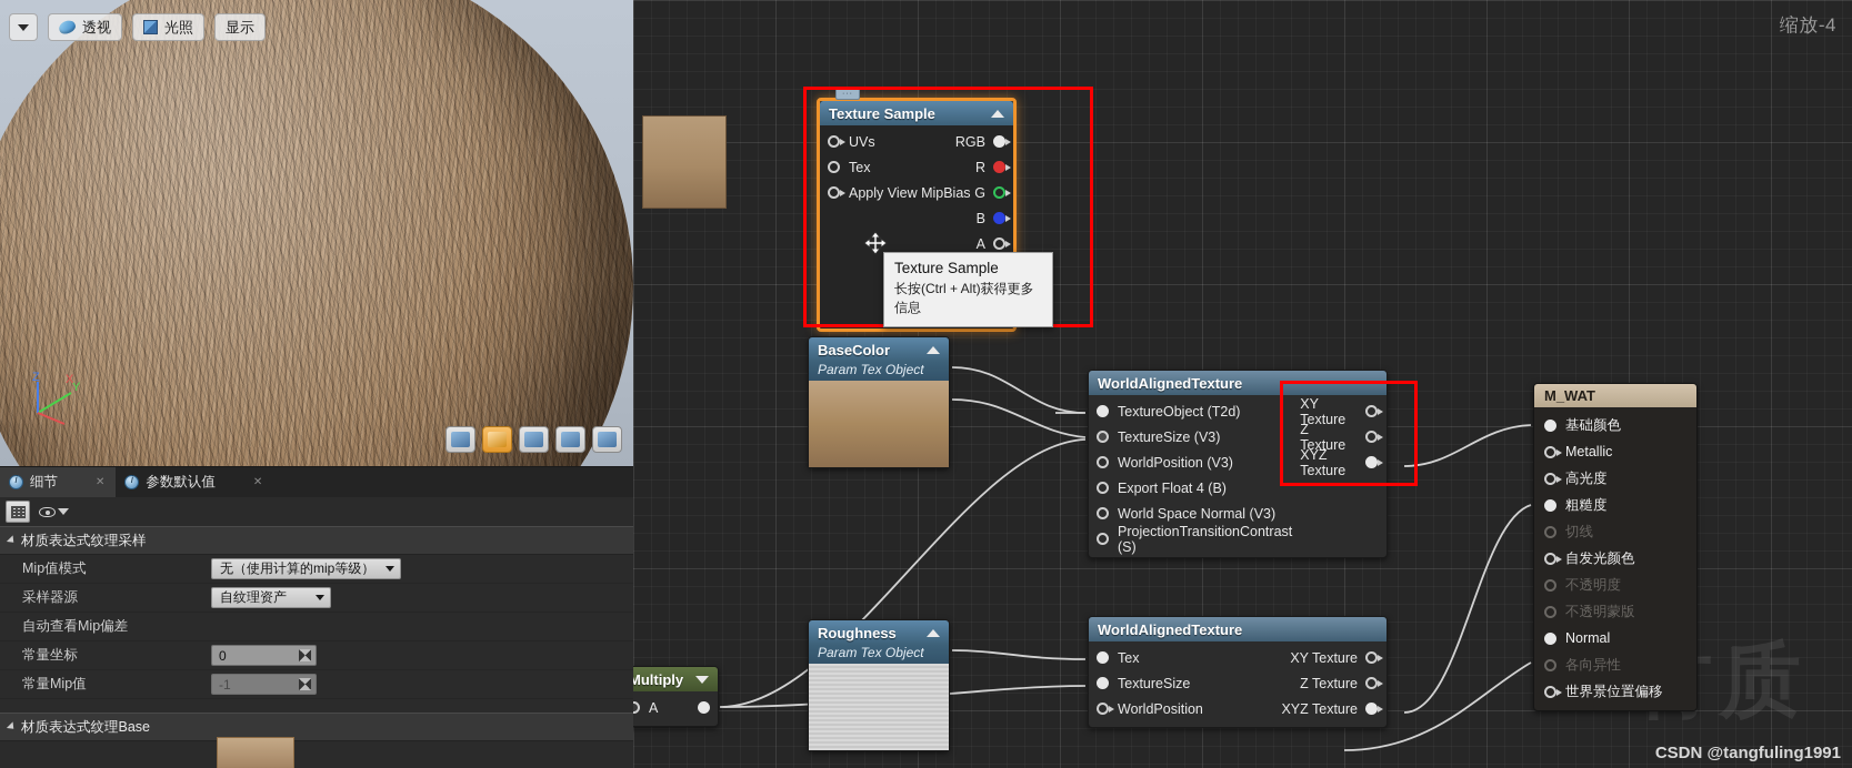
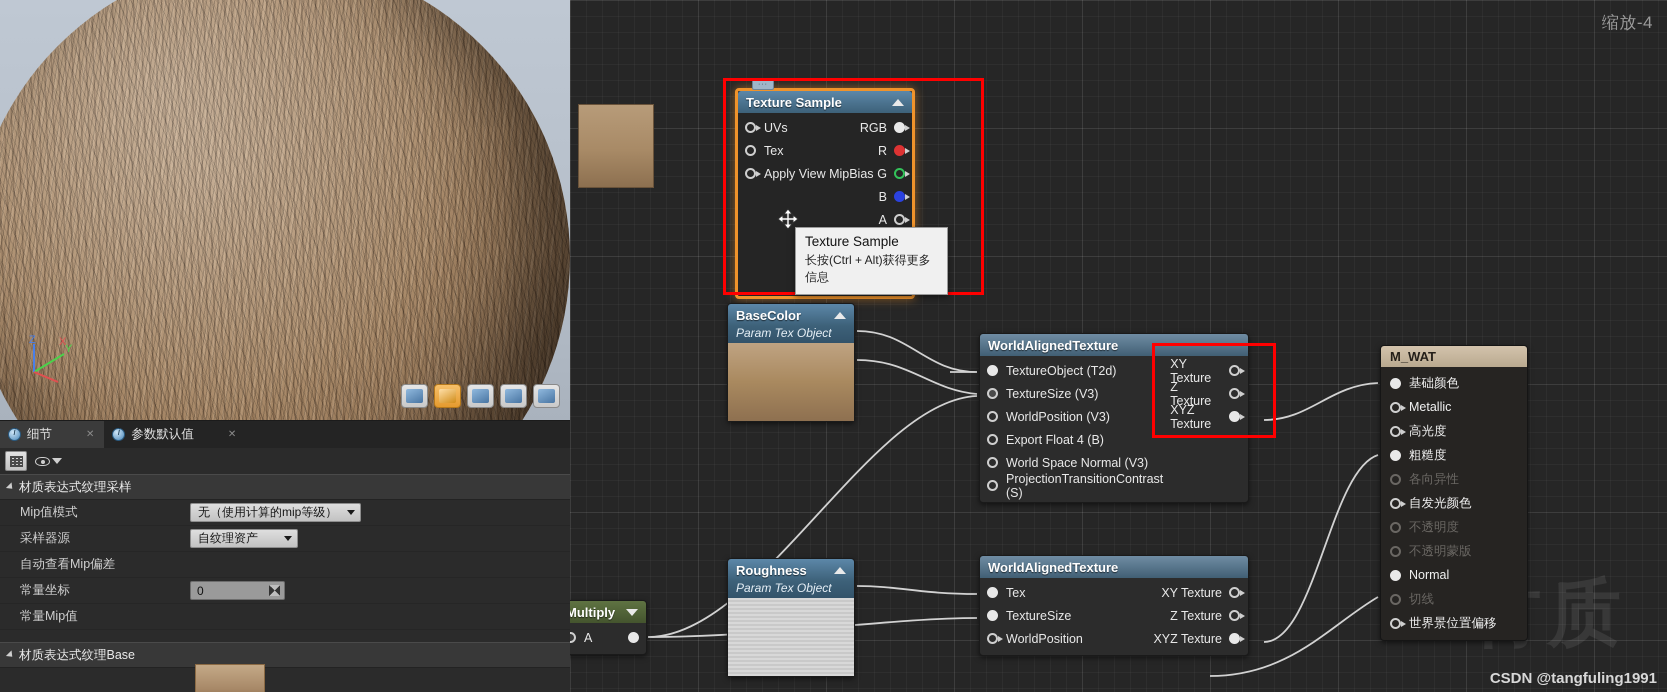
- 透视
- 光照
- 显示
  Y
  Z
  X
  细节
  ✕
  参数默认值
  ✕
  材质表达式纹理采样
  Mip值模式
  无（使用计算的mip等级）
  采样器源
  自纹理资产
  自动查看Mip偏差
  常量坐标
  0
  常量Mip值
- -1
  材质表达式纹理Base
  缩放-4
  Texture Sample
  UVs
  RGB
  Tex
  R
  Apply View MipBias
  G
  B
  A
  Texture Sample
  长按(Ctrl + Alt)获得更多信息
  BaseColor
  Param Tex Object
  Roughness
  Param Tex Object
  Multiply
  A
  WorldAlignedTexture
  TextureObject (T2d)
  TextureSize (V3)
  WorldPosition (V3)
  Export Float 4 (B)
  World Space Normal (V3)
  ProjectionTransitionContrast (S)
  XY Texture
  Z Texture
  XYZ Texture
  WorldAlignedTexture
  Tex
  TextureSize
  WorldPosition
  XY Texture
  Z Texture
  XYZ Texture
  M_WAT
  基础颜色
  Metallic
  高光度
  粗糙度
- 切线
+ 各向异性
  自发光颜色
  不透明度
  不透明蒙版
  Normal
- 各向异性
+ 切线
  世界景位置偏移
  CSDN @tangfuling1991
